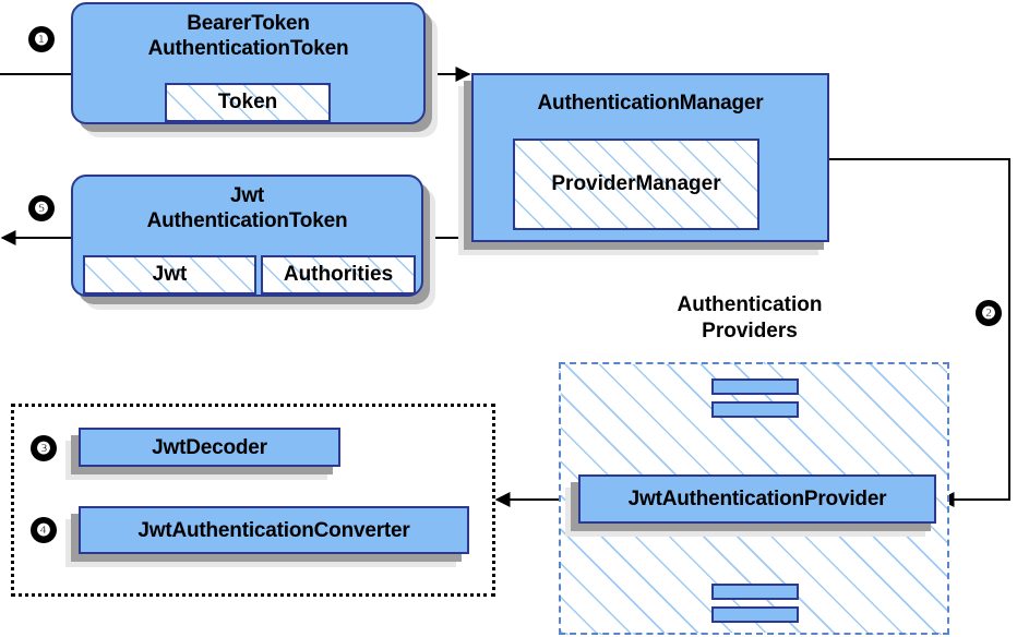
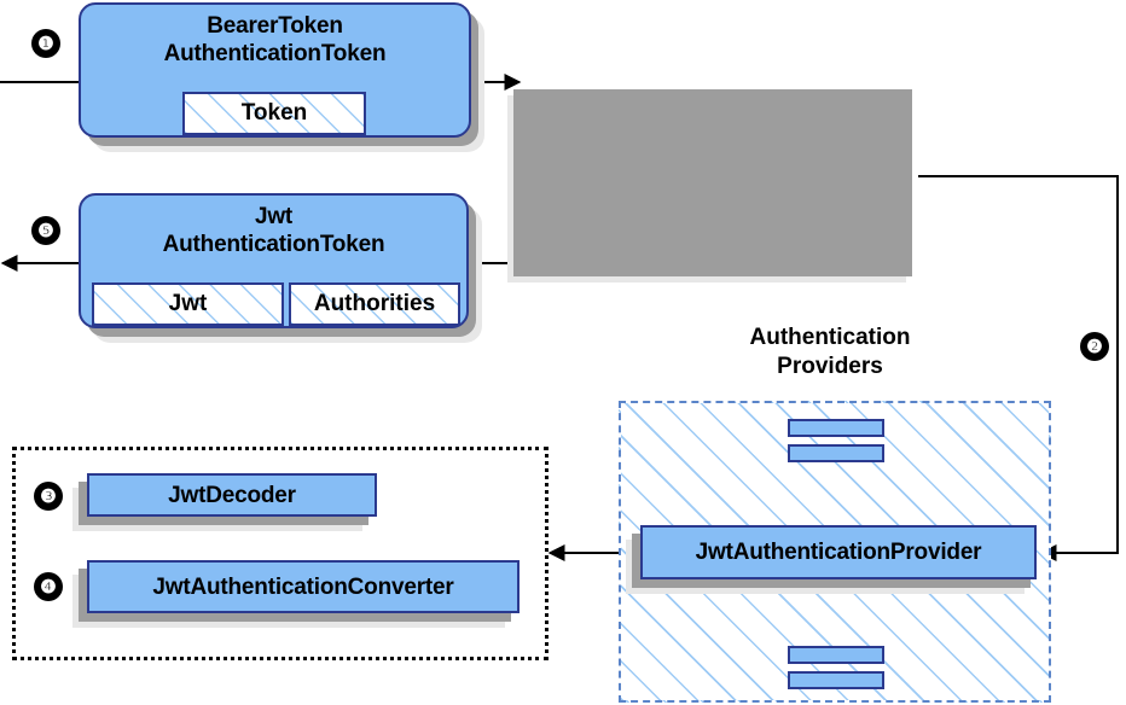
  BearerToken
  AuthenticationToken
  Token
  ❶
  Jwt
  AuthenticationToken
  Jwt
  Authorities
  ❺
- AuthenticationManager
- ProviderManager
  ❷
  Authentication
  Providers
  JwtAuthenticationProvider
  JwtDecoder
  ❸
  JwtAuthenticationConverter
  ❹
